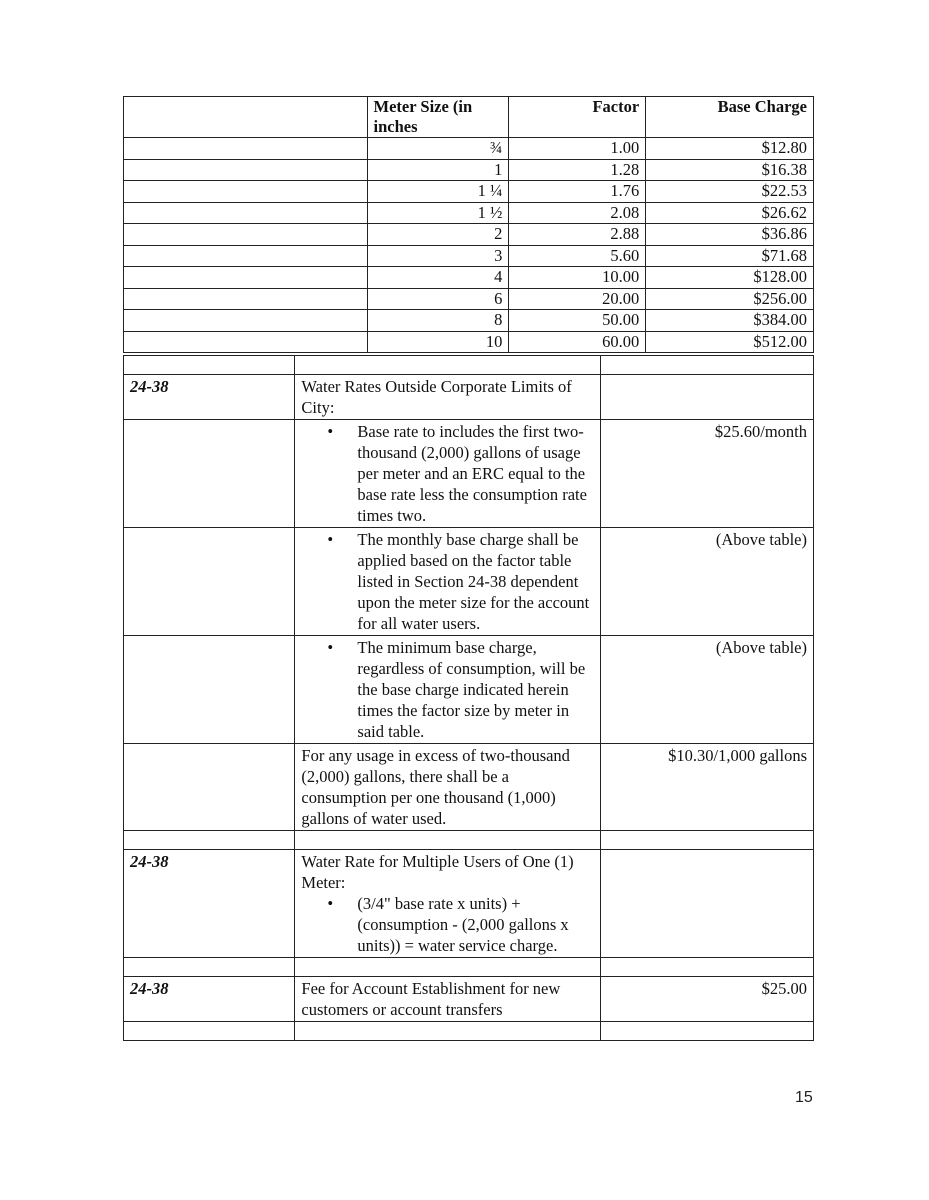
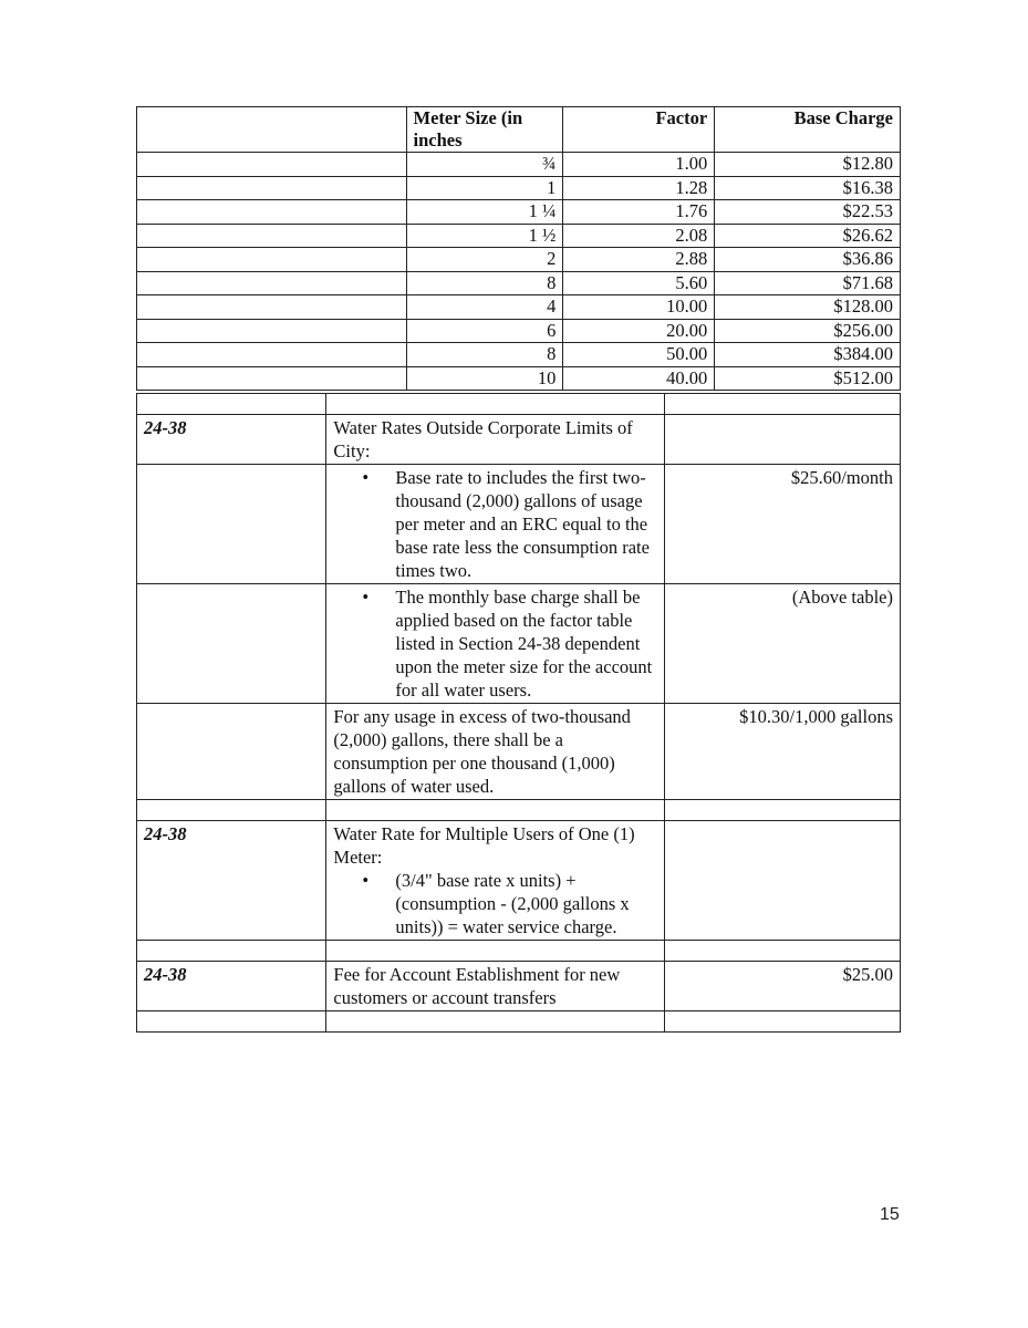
  	Meter Size (in inches	Factor	Base Charge
  	¾	1.00	$12.80
  	1	1.28	$16.38
  	1 ¼	1.76	$22.53
  	1 ½	2.08	$26.62
  	2	2.88	$36.86
- 	3	5.60	$71.68
+ 	8	5.60	$71.68
  	4	10.00	$128.00
  	6	20.00	$256.00
  	8	50.00	$384.00
- 	10	60.00	$512.00
+ 	10	40.00	$512.00
  24-38	Water Rates Outside Corporate Limits of City:
  	• Base rate to includes the first two-thousand (2,000) gallons of usage per meter and an ERC equal to the base rate less the consumption rate times two.	$25.60/month
  	• The monthly base charge shall be applied based on the factor table listed in Section 24-38 dependent upon the meter size for the account for all water users.	(Above table)
- 	• The minimum base charge, regardless of consumption, will be the base charge indicated herein times the factor size by meter in said table.	(Above table)
  	For any usage in excess of two-thousand (2,000) gallons, there shall be a consumption per one thousand (1,000) gallons of water used.	$10.30/1,000 gallons
  24-38	Water Rate for Multiple Users of One (1) Meter: • (3/4" base rate x units) + (consumption - (2,000 gallons x units)) = water service charge.
  24-38	Fee for Account Establishment for new customers or account transfers	$25.00
  15
